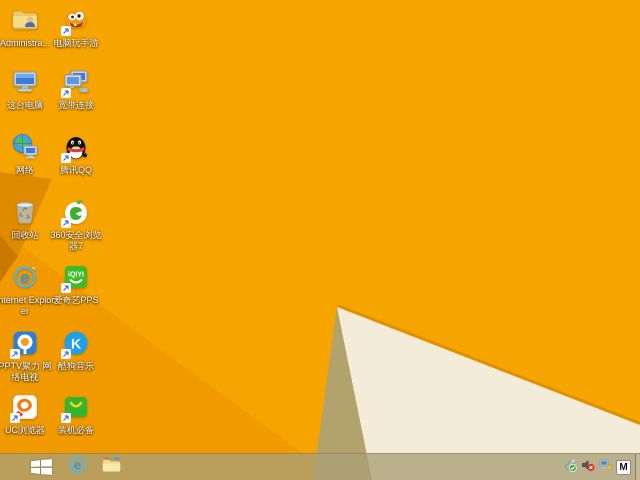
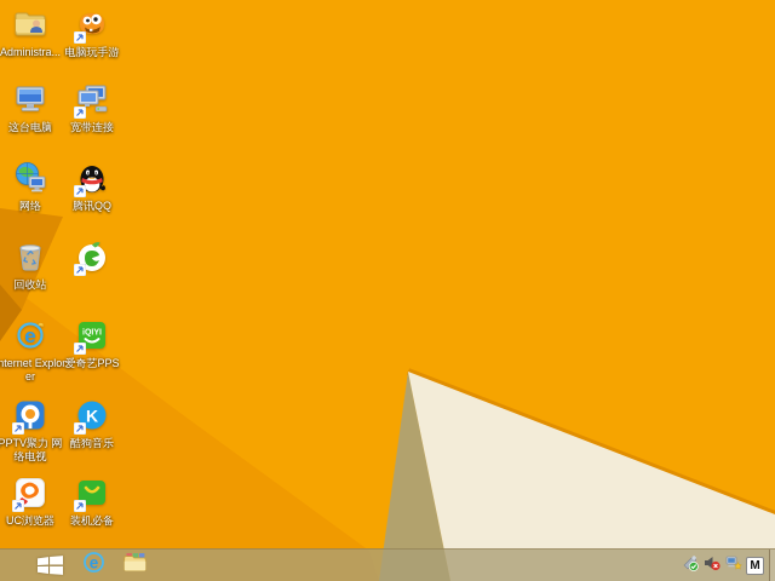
  Administra...
  电脑玩手游
  这台电脑
  宽带连接
  网络
  腾讯QQ
  回收站
- 360安全浏览器7
  e
  nternet Explorer
  爱奇艺PPS
  PPTV聚力 网络电视
  K
  酷狗音乐
  UC浏览器
  装机必备
  e
  M
